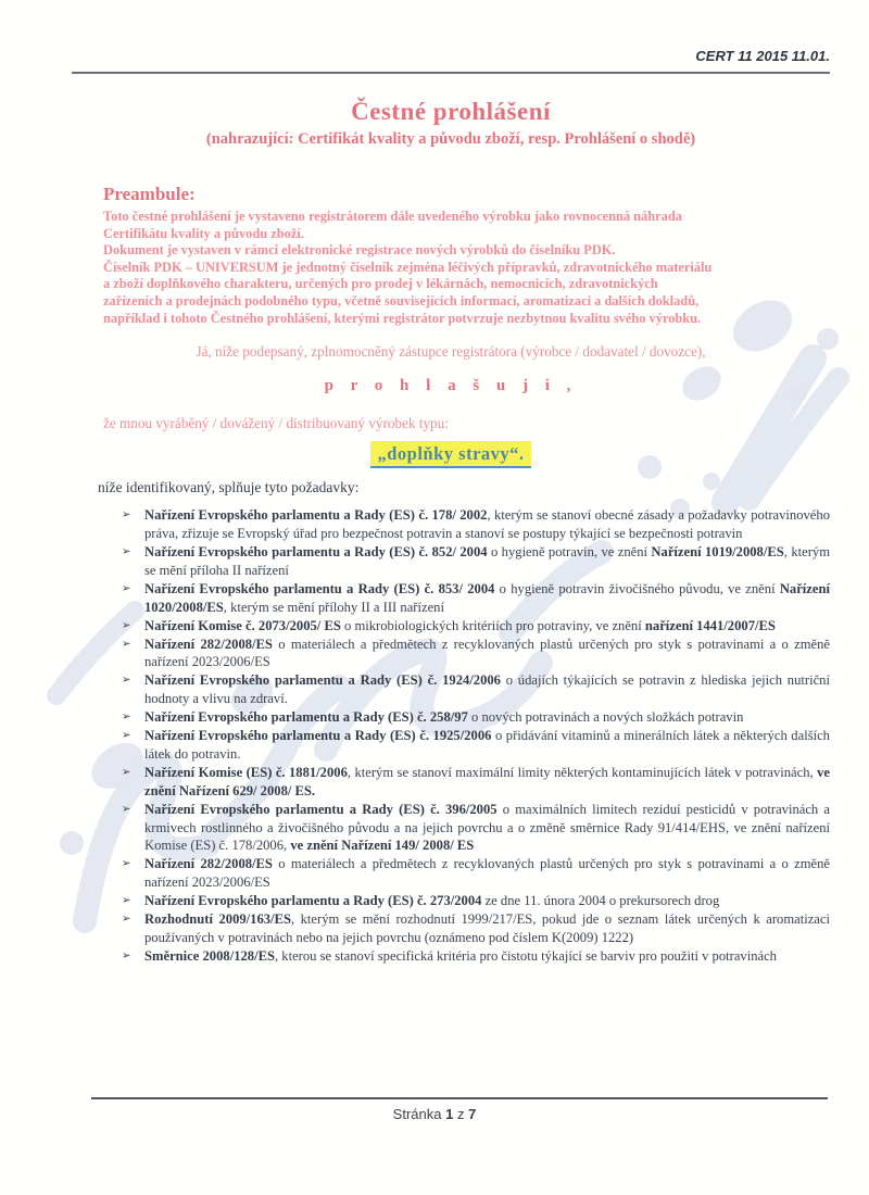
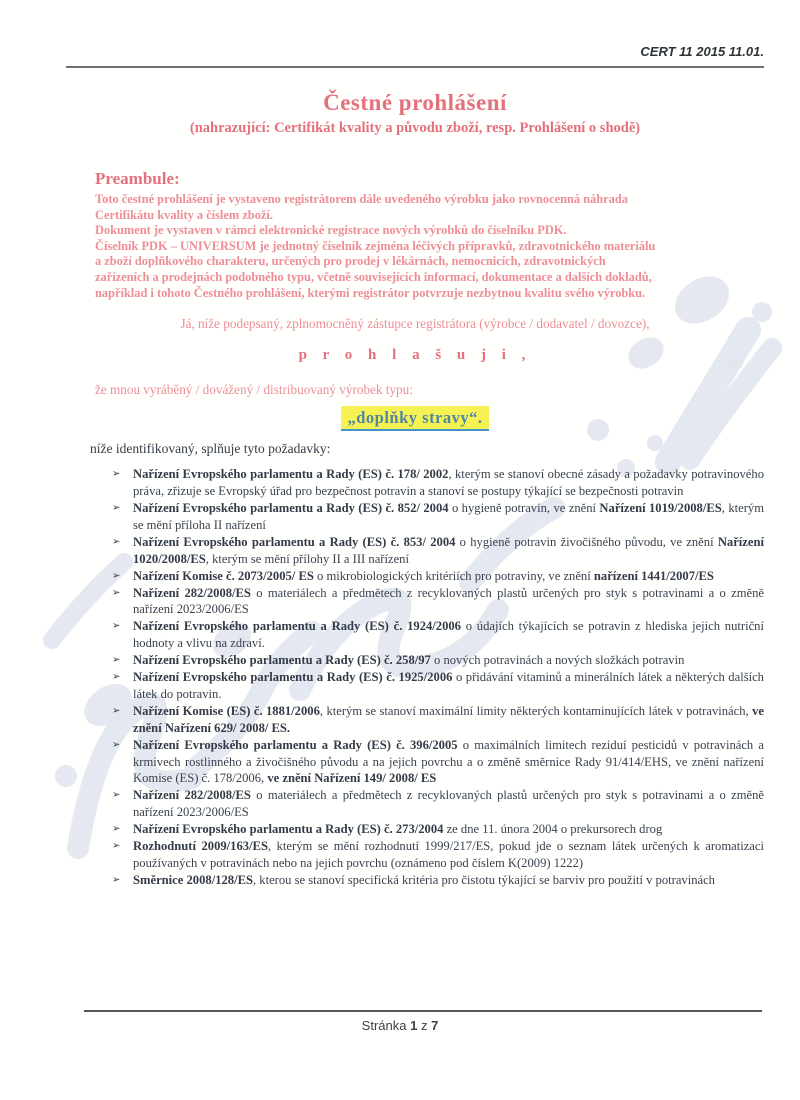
  CERT 11 2015 11.01.
  Čestné prohlášení
  (nahrazující: Certifikát kvality a původu zboží, resp. Prohlášení o shodě)
  Preambule:
  Toto čestné prohlášení je vystaveno registrátorem dále uvedeného výrobku jako rovnocenná náhrada
- Certifikátu kvality a původu zboží.
+ Certifikátu kvality a číslem zboží.
  Dokument je vystaven v rámci elektronické registrace nových výrobků do číselníku PDK.
  Číselník PDK – UNIVERSUM je jednotný číselník zejména léčivých přípravků, zdravotnického materiálu
  a zboží doplňkového charakteru, určených pro prodej v lékárnách, nemocnicích, zdravotnických
- zařízeních a prodejnách podobného typu, včetně souvisejících informací, aromatizaci a dalších dokladů,
+ zařízeních a prodejnách podobného typu, včetně souvisejících informací, dokumentace a dalších dokladů,
  například i tohoto Čestného prohlášení, kterými registrátor potvrzuje nezbytnou kvalitu svého výrobku.
  Já, níže podepsaný, zplnomocněný zástupce registrátora (výrobce / dodavatel / dovozce),
  p r o h l a š u j i ,
  že mnou vyráběný / dovážený / distribuovaný výrobek typu:
  „doplňky stravy“.
  níže identifikovaný, splňuje tyto požadavky:
  ➢
  Nařízení Evropského parlamentu a Rady (ES) č. 178/ 2002, kterým se stanoví obecné zásady a požadavky potravinového práva, zřizuje se Evropský úřad pro bezpečnost potravin a stanoví se postupy týkající se bezpečnosti potravin
  ➢
  Nařízení Evropského parlamentu a Rady (ES) č. 852/ 2004 o hygieně potravin, ve znění Nařízení 1019/2008/ES, kterým se mění příloha II nařízení
  ➢
  Nařízení Evropského parlamentu a Rady (ES) č. 853/ 2004 o hygieně potravin živočišného původu, ve znění Nařízení 1020/2008/ES, kterým se mění přílohy II a III nařízení
  ➢
  Nařízení Komise č. 2073/2005/ ES o mikrobiologických kritériích pro potraviny, ve znění nařízení 1441/2007/ES
  ➢
  Nařízení 282/2008/ES o materiálech a předmětech z recyklovaných plastů určených pro styk s potravinami a o změně nařízení 2023/2006/ES
  ➢
  Nařízení Evropského parlamentu a Rady (ES) č. 1924/2006 o údajích týkajících se potravin z hlediska jejich nutriční hodnoty a vlivu na zdraví.
  ➢
  Nařízení Evropského parlamentu a Rady (ES) č. 258/97 o nových potravinách a nových složkách potravin
  ➢
  Nařízení Evropského parlamentu a Rady (ES) č. 1925/2006 o přidávání vitaminů a minerálních látek a některých dalších látek do potravin.
  ➢
  Nařízení Komise (ES) č. 1881/2006, kterým se stanoví maximální limity některých kontaminujících látek v potravinách, ve znění Nařízení 629/ 2008/ ES.
  ➢
  Nařízení Evropského parlamentu a Rady (ES) č. 396/2005 o maximálních limitech reziduí pesticidů v potravinách a krmivech rostlinného a živočišného původu a na jejich povrchu a o změně směrnice Rady 91/414/EHS, ve znění nařízení Komise (ES) č. 178/2006, ve znění Nařízení 149/ 2008/ ES
  ➢
  Nařízení 282/2008/ES o materiálech a předmětech z recyklovaných plastů určených pro styk s potravinami a o změně nařízení 2023/2006/ES
  ➢
  Nařízení Evropského parlamentu a Rady (ES) č. 273/2004 ze dne 11. února 2004 o prekursorech drog
  ➢
  Rozhodnutí 2009/163/ES, kterým se mění rozhodnutí 1999/217/ES, pokud jde o seznam látek určených k aromatizaci používaných v potravinách nebo na jejich povrchu (oznámeno pod číslem K(2009) 1222)
  ➢
  Směrnice 2008/128/ES, kterou se stanoví specifická kritéria pro čistotu týkající se barviv pro použití v potravinách
  Stránka 1 z 7
